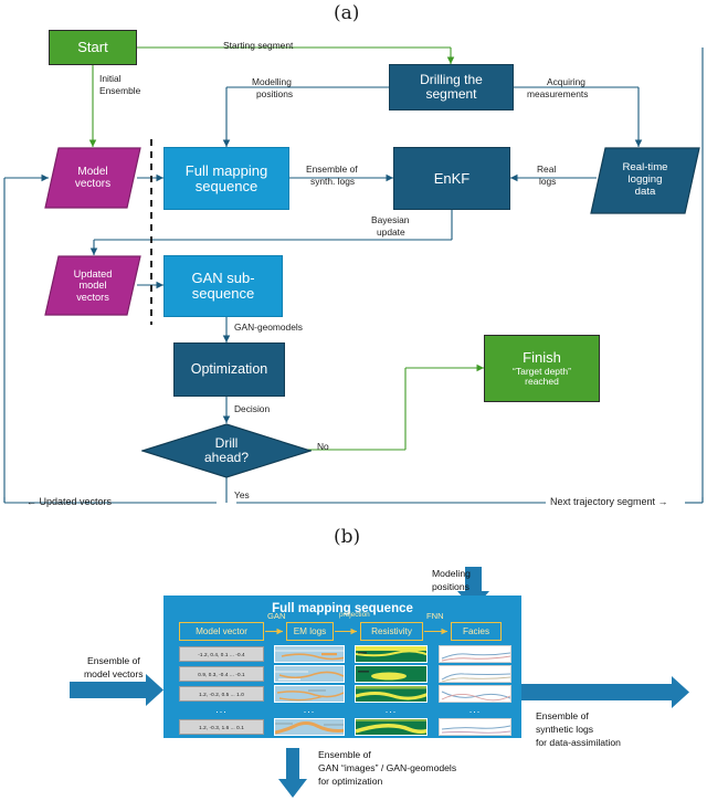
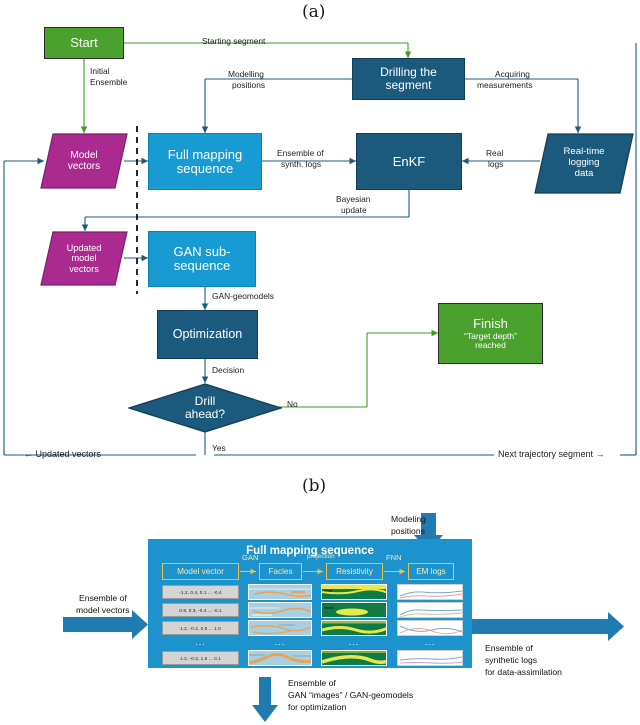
  (a)
  Start
  Drilling the
  segment
  Model
  vectors
  Full mapping
  sequence
  EnKF
  Real-time
  logging
  data
  Updated
  model
  vectors
  GAN sub-
  sequence
  Optimization
  Finish
  “Target depth”
  reached
  Drill
  ahead?
  Starting segment
  Initial
  Ensemble
  Modelling
  positions
  Acquiring
  measurements
  Ensemble of
  synth. logs
  Real
  logs
  Bayesian
  update
  GAN-geomodels
  Decision
  No
  Yes
  ← Updated vectors
  Next trajectory segment →
  (b)
  Full mapping sequence
  Model vector
- EM logs
+ Facies
  Resistivity
- Facies
+ EM logs
  GAN
  FNN
  ...
  ...
  ...
  ...
  Modeling
  positions
  Ensemble of
  model vectors
  Ensemble of
  synthetic logs
  for data-assimilation
  Ensemble of
  GAN “images” / GAN-geomodels
  for optimization
